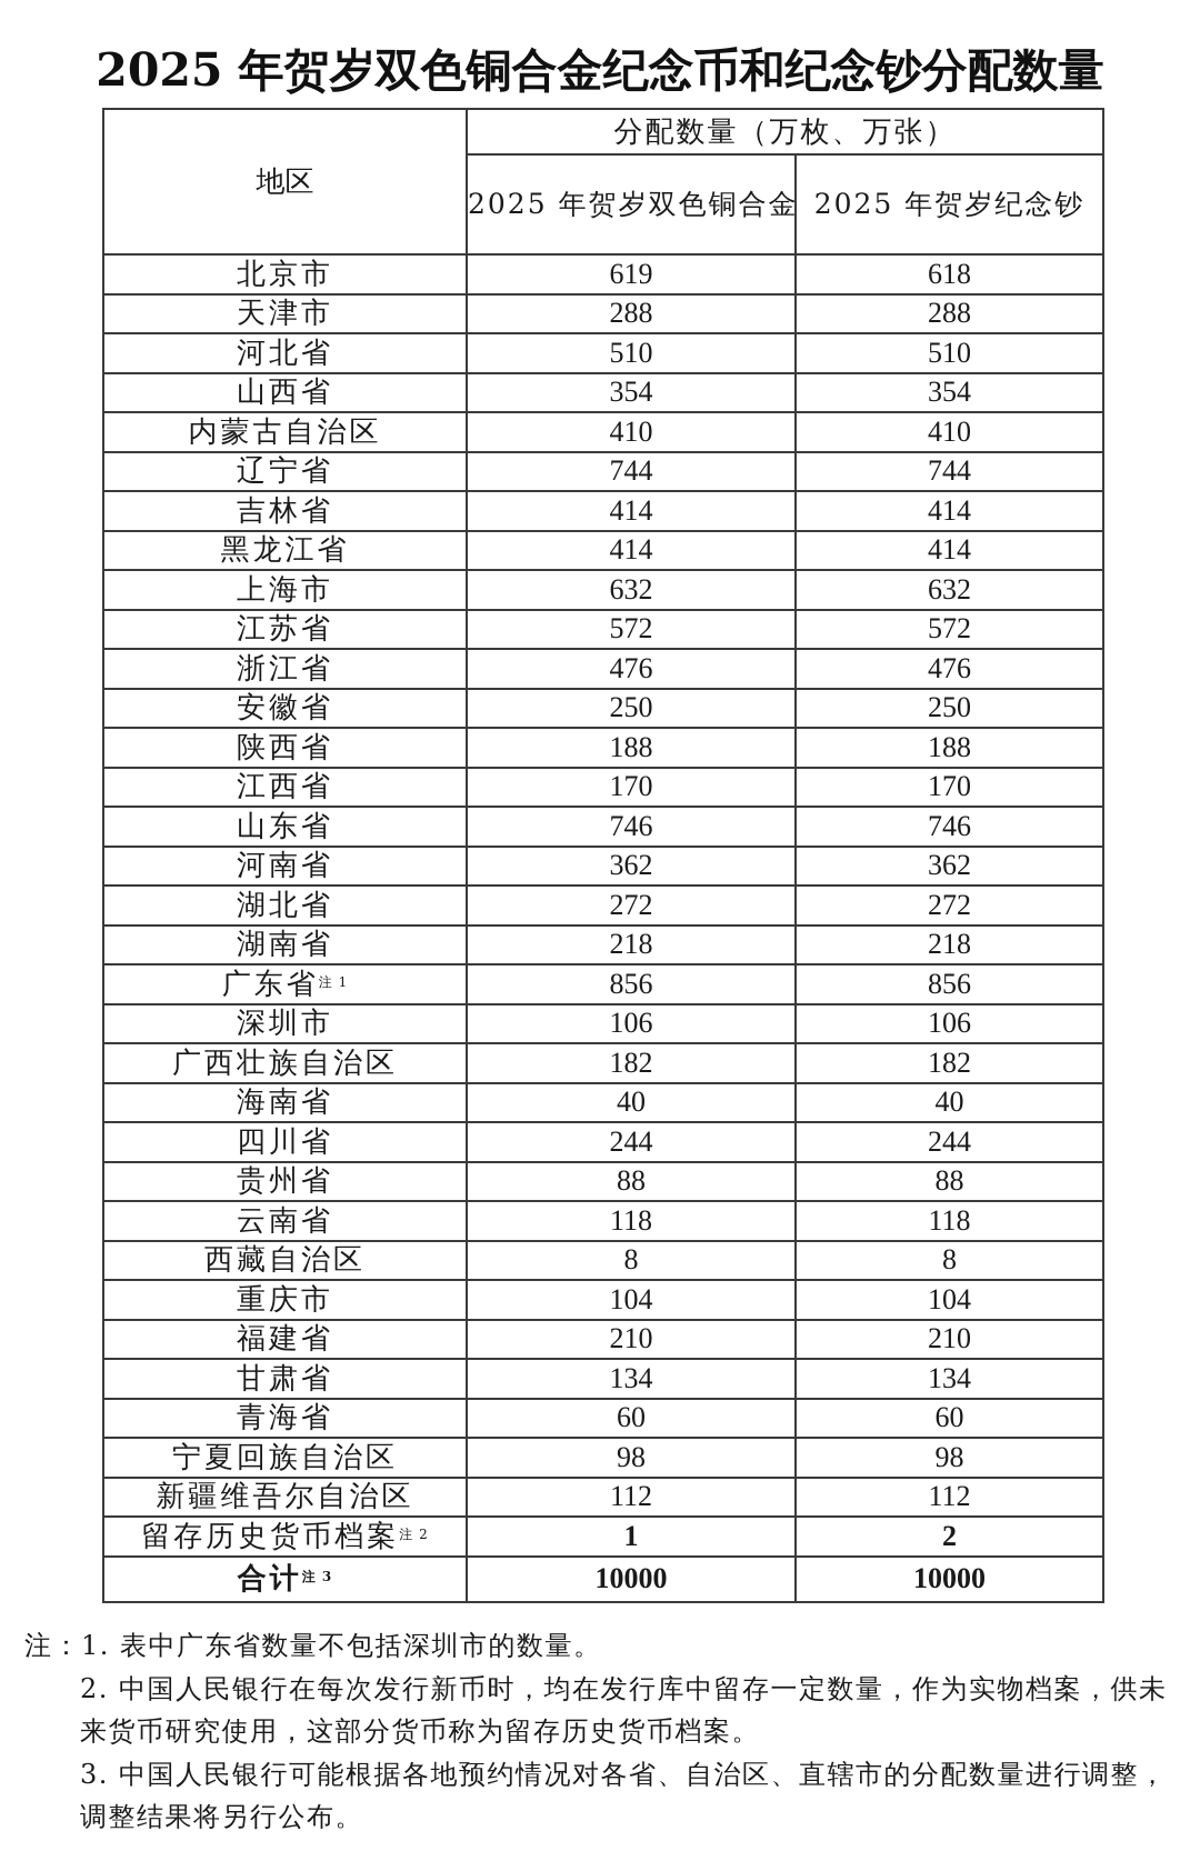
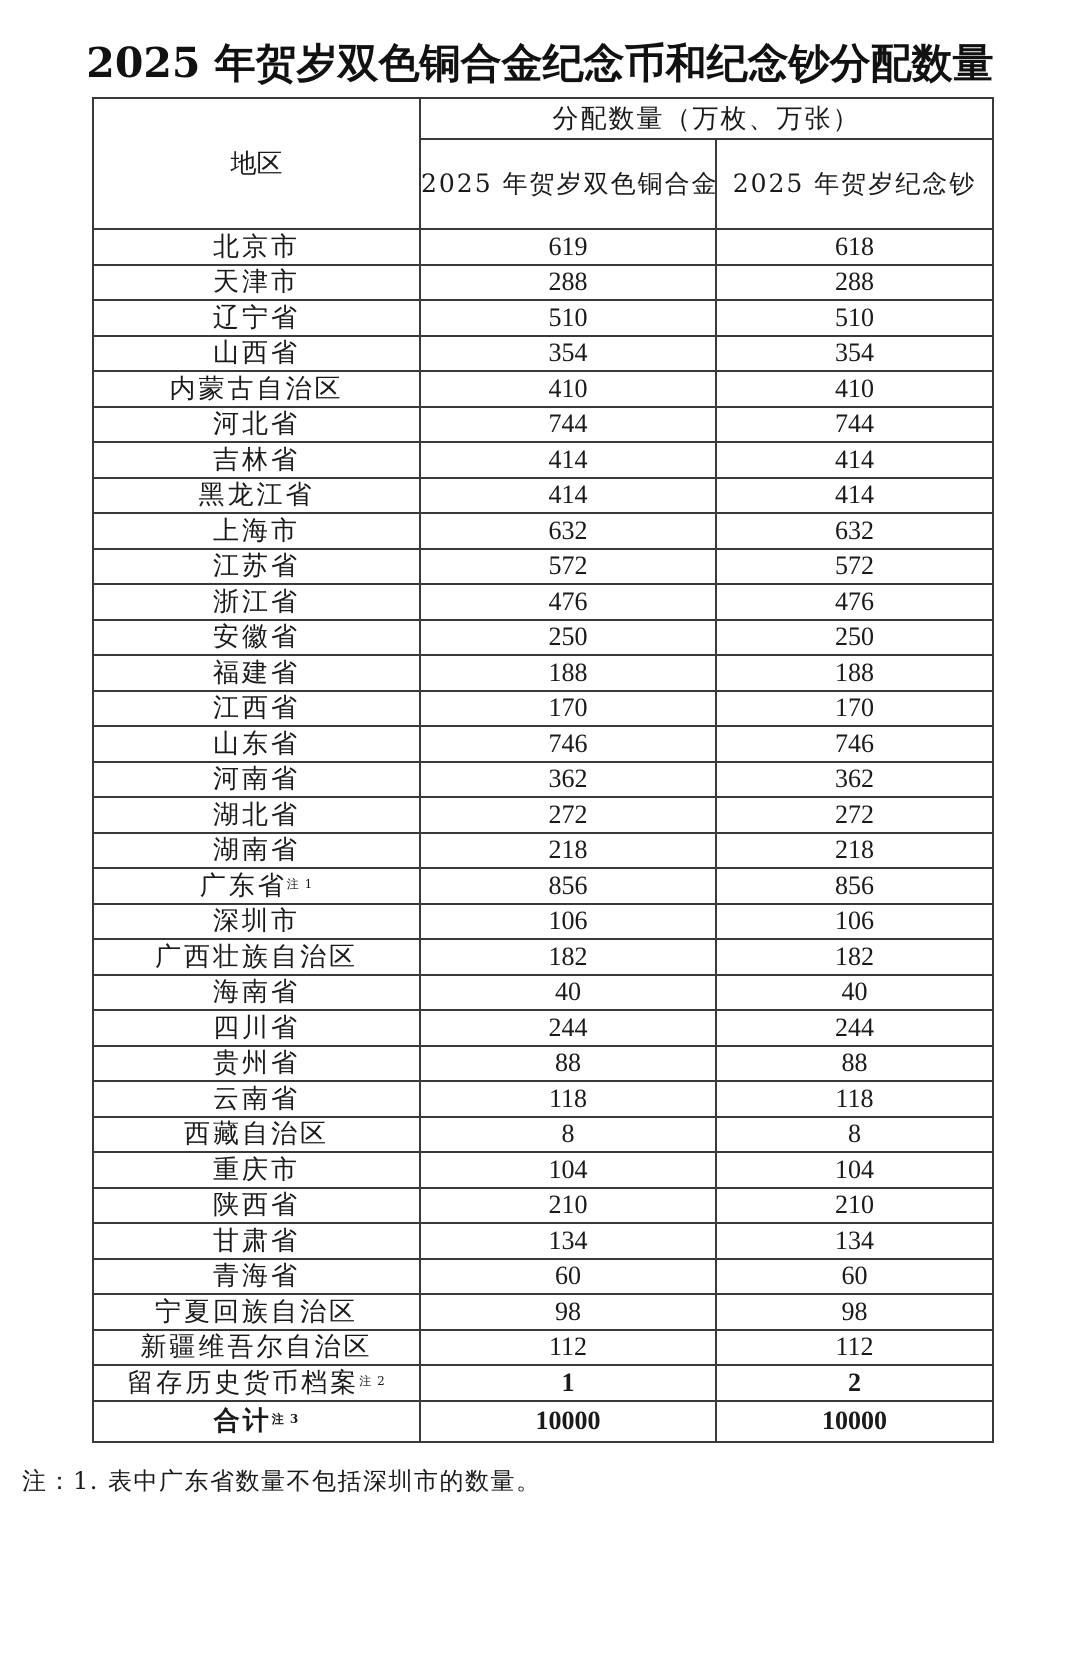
  2025 年贺岁双色铜合金纪念币和纪念钞分配数量
  地区	分配数量（万枚、万张）
  2025 年贺岁双色铜合金	2025 年贺岁纪念钞
  北京市	619	618
  天津市	288	288
- 河北省	510	510
+ 辽宁省	510	510
  山西省	354	354
  内蒙古自治区	410	410
- 辽宁省	744	744
+ 河北省	744	744
  吉林省	414	414
  黑龙江省	414	414
  上海市	632	632
  江苏省	572	572
  浙江省	476	476
  安徽省	250	250
- 陕西省	188	188
+ 福建省	188	188
  江西省	170	170
  山东省	746	746
  河南省	362	362
  湖北省	272	272
  湖南省	218	218
  广东省注 1	856	856
  深圳市	106	106
  广西壮族自治区	182	182
  海南省	40	40
  四川省	244	244
  贵州省	88	88
  云南省	118	118
  西藏自治区	8	8
  重庆市	104	104
- 福建省	210	210
+ 陕西省	210	210
  甘肃省	134	134
  青海省	60	60
  宁夏回族自治区	98	98
  新疆维吾尔自治区	112	112
  留存历史货币档案注 2	1	2
  合计注 3	10000	10000
  注：1. 表中广东省数量不包括深圳市的数量。
- 2. 中国人民银行在每次发行新币时，均在发行库中留存一定数量，作为实物档案，供未来货币研究使用，这部分货币称为留存历史货币档案。
- 3. 中国人民银行可能根据各地预约情况对各省、自治区、直辖市的分配数量进行调整，调整结果将另行公布。
